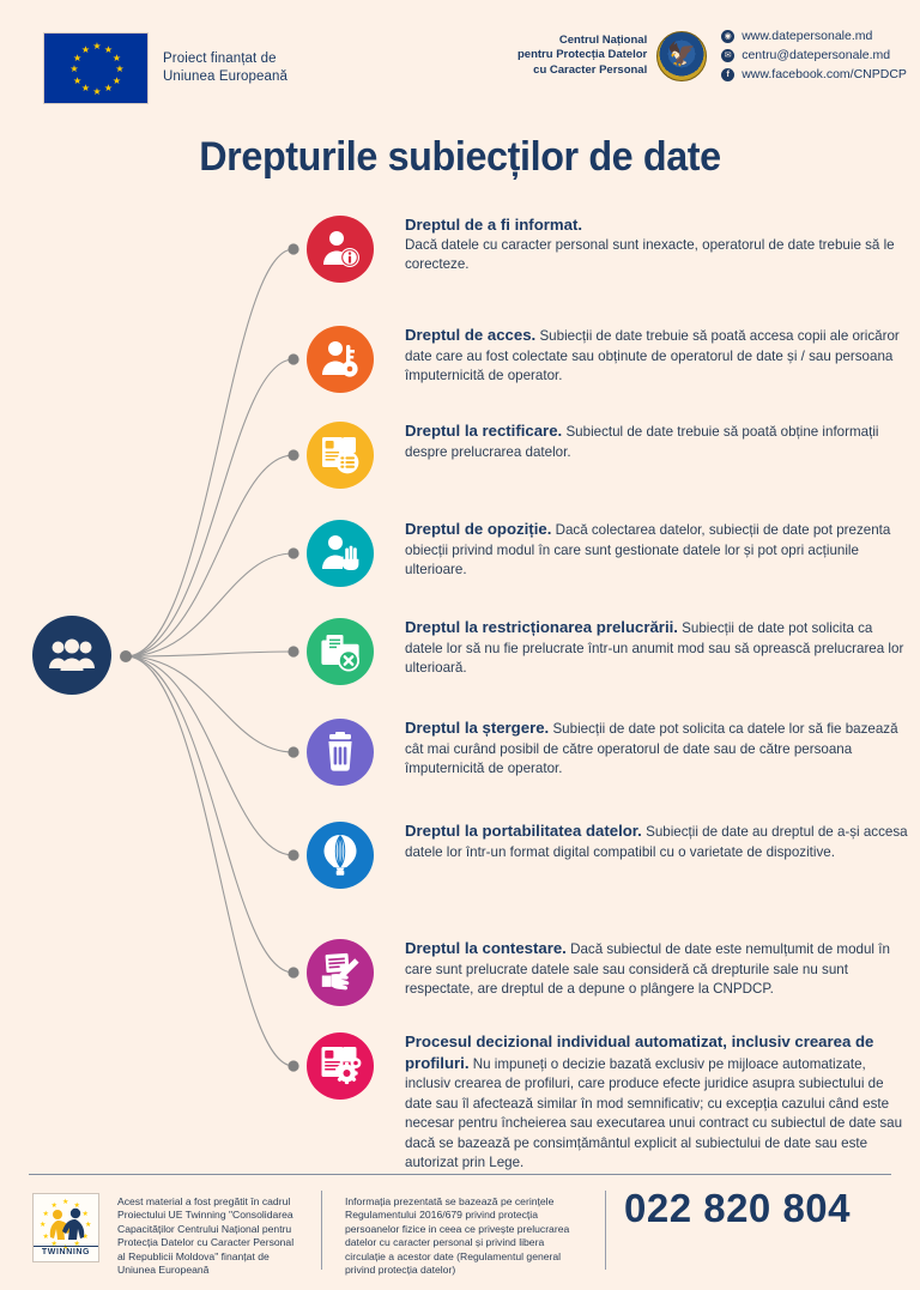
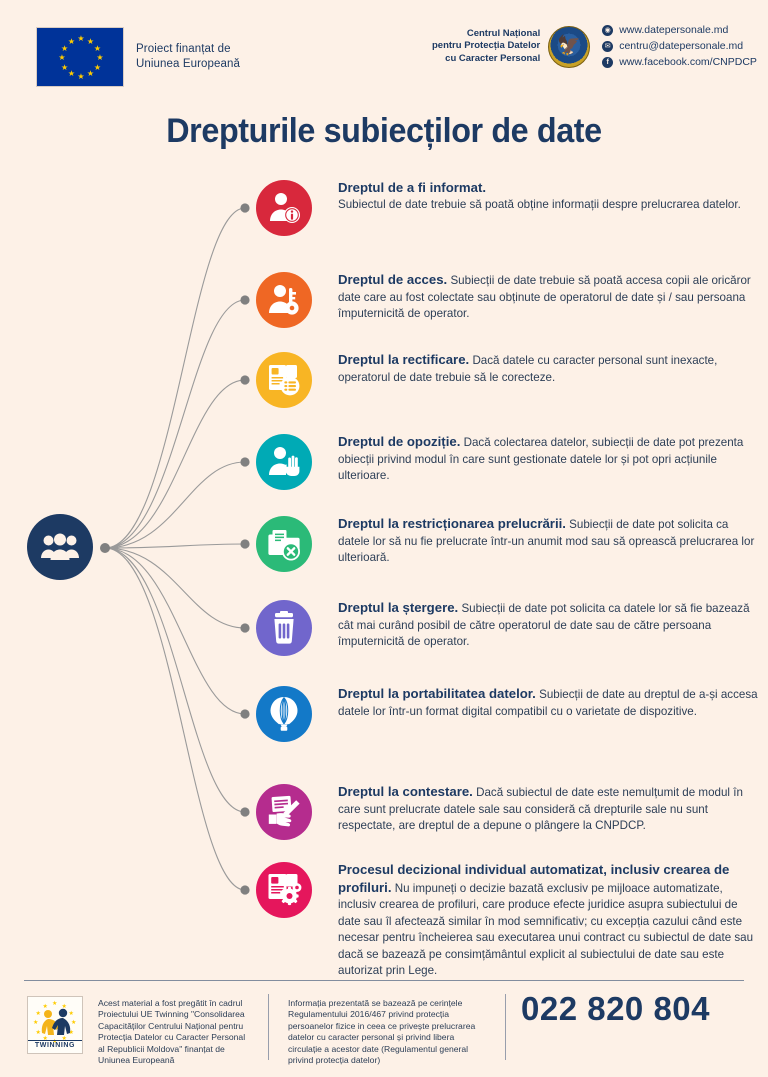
  ★
  ★
  ★
  ★
  ★
  ★
  ★
  ★
  ★
  ★
  ★
  ★
  Proiect finanțat de
  Uniunea Europeană
  Centrul Național
  pentru Protecția Datelor
  cu Caracter Personal
  🦅
  www.datepersonale.md
  centru@datepersonale.md
  www.facebook.com/CNPDCP
  Drepturile subiecților de date
  Dreptul de a fi informat.
- Dacă datele cu caracter personal sunt inexacte, operatorul de date trebuie să le corecteze.
+ Subiectul de date trebuie să poată obține informații despre prelucrarea datelor.
  Dreptul de acces. Subiecții de date trebuie să poată accesa copii ale oricăror date care au fost colectate sau obținute de operatorul de date și / sau persoana împuternicită de operator.
- Dreptul la rectificare. Subiectul de date trebuie să poată obține informații despre prelucrarea datelor.
+ Dreptul la rectificare. Dacă datele cu caracter personal sunt inexacte, operatorul de date trebuie să le corecteze.
  Dreptul de opoziție. Dacă colectarea datelor, subiecții de date pot prezenta obiecții privind modul în care sunt gestionate datele lor și pot opri acțiunile ulterioare.
  Dreptul la restricționarea prelucrării. Subiecții de date pot solicita ca datele lor să nu fie prelucrate într-un anumit mod sau să oprească prelucrarea lor ulterioară.
  Dreptul la ștergere. Subiecții de date pot solicita ca datele lor să fie bazează cât mai curând posibil de către operatorul de date sau de către persoana împuternicită de operator.
  Dreptul la portabilitatea datelor. Subiecții de date au dreptul de a-și accesa datele lor într-un format digital compatibil cu o varietate de dispozitive.
  Dreptul la contestare. Dacă subiectul de date este nemulțumit de modul în care sunt prelucrate datele sale sau consideră că drepturile sale nu sunt respectate, are dreptul de a depune o plângere la CNPDCP.
  Procesul decizional individual automatizat, inclusiv crearea de profiluri. Nu impuneți o decizie bazată exclusiv pe mijloace automatizate, inclusiv crearea de profiluri, care produce efecte juridice asupra subiectului de date sau îl afectează similar în mod semnificativ; cu excepția cazului când este necesar pentru încheierea sau executarea unui contract cu subiectul de date sau dacă se bazează pe consimțământul explicit al subiectului de date sau este autorizat prin Lege.
  Acest material a fost pregătit în cadrul Proiectului UE Twinning "Consolidarea Capacităților Centrului Național pentru Protecția Datelor cu Caracter Personal al Republicii Moldova" finanțat de Uniunea Europeană
- Informația prezentată se bazează pe cerințele Regulamentului 2016/679 privind protecția persoanelor fizice in ceea ce privește prelucrarea datelor cu caracter personal și privind libera circulație a acestor date (Regulamentul general privind protecția datelor)
+ Informația prezentată se bazează pe cerințele Regulamentului 2016/467 privind protecția persoanelor fizice in ceea ce privește prelucrarea datelor cu caracter personal și privind libera circulație a acestor date (Regulamentul general privind protecția datelor)
  022 820 804
